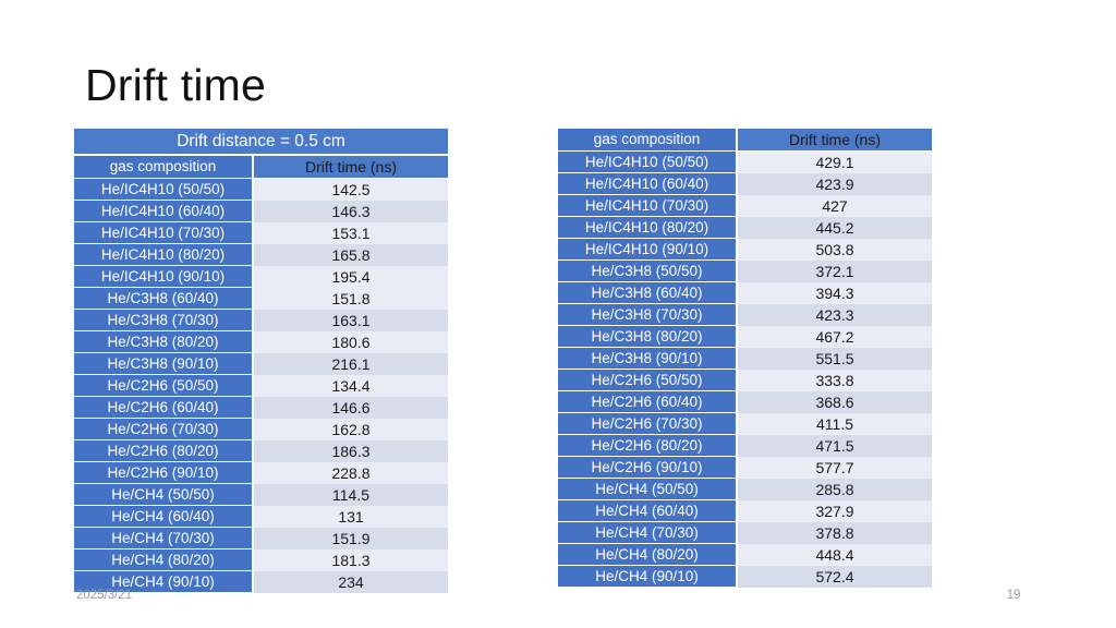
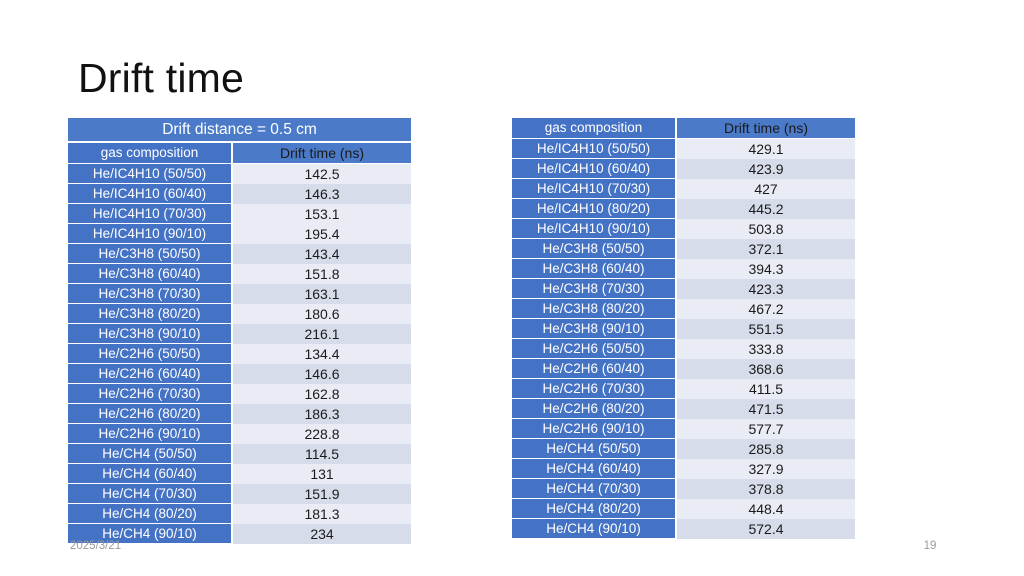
  Drift time
  Drift distance = 0.5 cm
  gas composition	Drift time (ns)
  He/IC4H10 (50/50)	142.5
  He/IC4H10 (60/40)	146.3
  He/IC4H10 (70/30)	153.1
- He/IC4H10 (80/20)	165.8
  He/IC4H10 (90/10)	195.4
+ He/C3H8 (50/50)	143.4
  He/C3H8 (60/40)	151.8
  He/C3H8 (70/30)	163.1
  He/C3H8 (80/20)	180.6
  He/C3H8 (90/10)	216.1
  He/C2H6 (50/50)	134.4
  He/C2H6 (60/40)	146.6
  He/C2H6 (70/30)	162.8
  He/C2H6 (80/20)	186.3
  He/C2H6 (90/10)	228.8
  He/CH4 (50/50)	114.5
  He/CH4 (60/40)	131
  He/CH4 (70/30)	151.9
  He/CH4 (80/20)	181.3
  He/CH4 (90/10)	234
  gas composition	Drift time (ns)
  He/IC4H10 (50/50)	429.1
  He/IC4H10 (60/40)	423.9
  He/IC4H10 (70/30)	427
  He/IC4H10 (80/20)	445.2
  He/IC4H10 (90/10)	503.8
  He/C3H8 (50/50)	372.1
  He/C3H8 (60/40)	394.3
  He/C3H8 (70/30)	423.3
  He/C3H8 (80/20)	467.2
  He/C3H8 (90/10)	551.5
  He/C2H6 (50/50)	333.8
  He/C2H6 (60/40)	368.6
  He/C2H6 (70/30)	411.5
  He/C2H6 (80/20)	471.5
  He/C2H6 (90/10)	577.7
  He/CH4 (50/50)	285.8
  He/CH4 (60/40)	327.9
  He/CH4 (70/30)	378.8
  He/CH4 (80/20)	448.4
  He/CH4 (90/10)	572.4
  2025/3/21
  19
